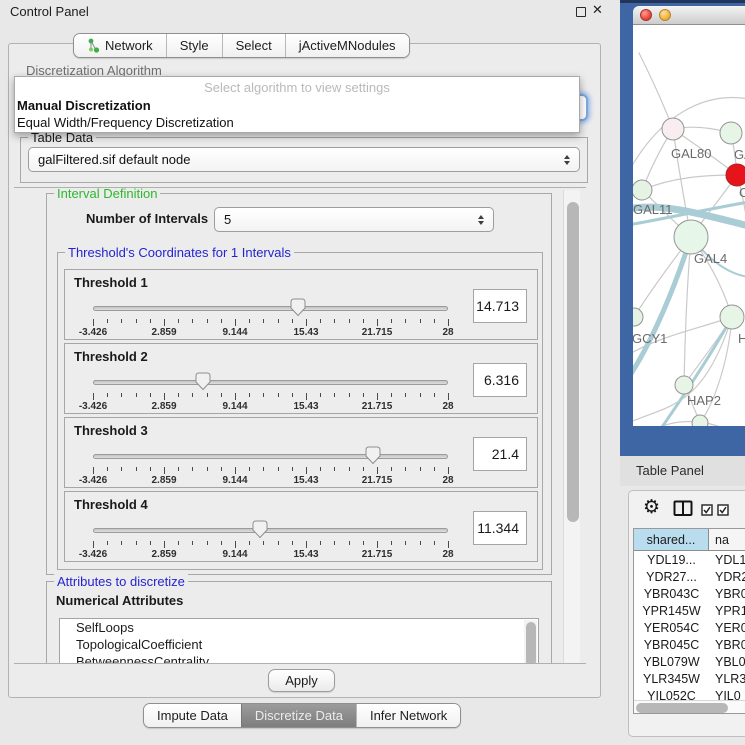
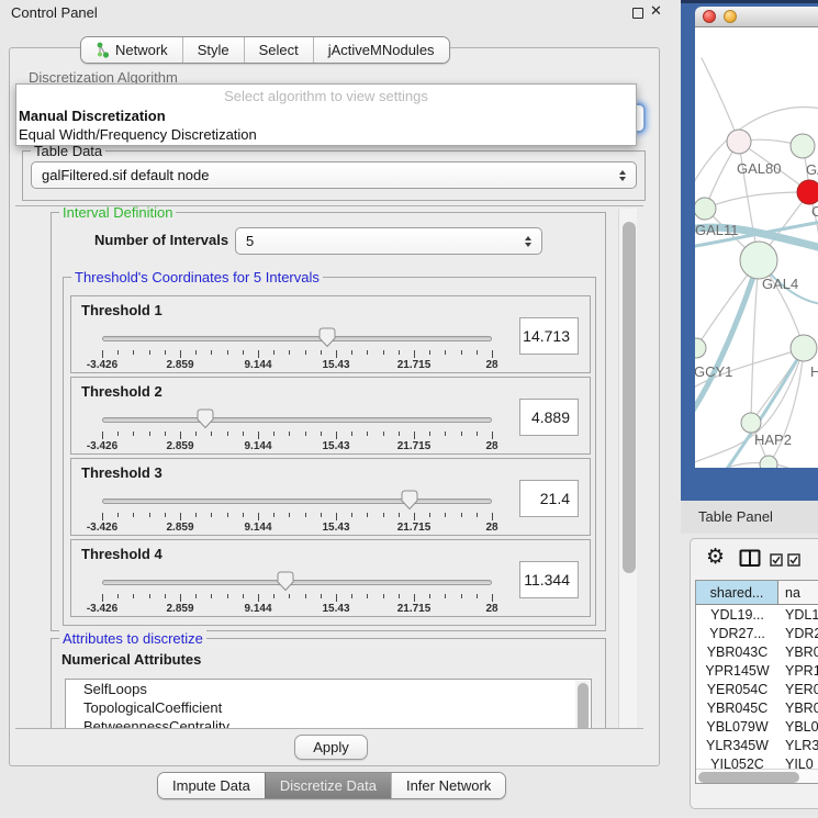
  Control Panel
  ✕
  Network
  Style
  Select
  jActiveMNodules
  Discretization Algorithm
  Select algorithm to view settings
  Manual Discretization
  Equal Width/Frequency Discretization
  Table Data
  galFiltered.sif default node
  Interval Definition
  Number of Intervals
  5
- Threshold's Coordinates for 1 Intervals
+ Threshold's Coordinates for 5 Intervals
  Threshold 1
  -3.426
  2.859
  9.144
  15.43
  21.715
  28
  14.713
  Threshold 2
  -3.426
  2.859
  9.144
  15.43
  21.715
  28
- 6.316
+ 4.889
  Threshold 3
  -3.426
  2.859
  9.144
  15.43
  21.715
  28
  21.4
  Threshold 4
  -3.426
  2.859
  9.144
  15.43
  21.715
  28
  11.344
  Attributes to discretize
  Numerical Attributes
  SelfLoops
  TopologicalCoefficient
  BetweennessCentrality
  Apply
  Impute Data
  Discretize Data
  Infer Network
  GAL80
  C
  GAL11
  GAL4
  GCY1
  H
  HAP2
  Table Panel
  ⚙
  shared...
  na
  YDL19...
  YDL1
  YDR27...
  YDR
  YBR043C
  YBR0
  YPR145W
  YPR1
  YER054C
  YER0
  YBR045C
  YBR0
  YBL079W
  YBL0
  YLR345W
  YLR3
  YIL052C
  YIL0
